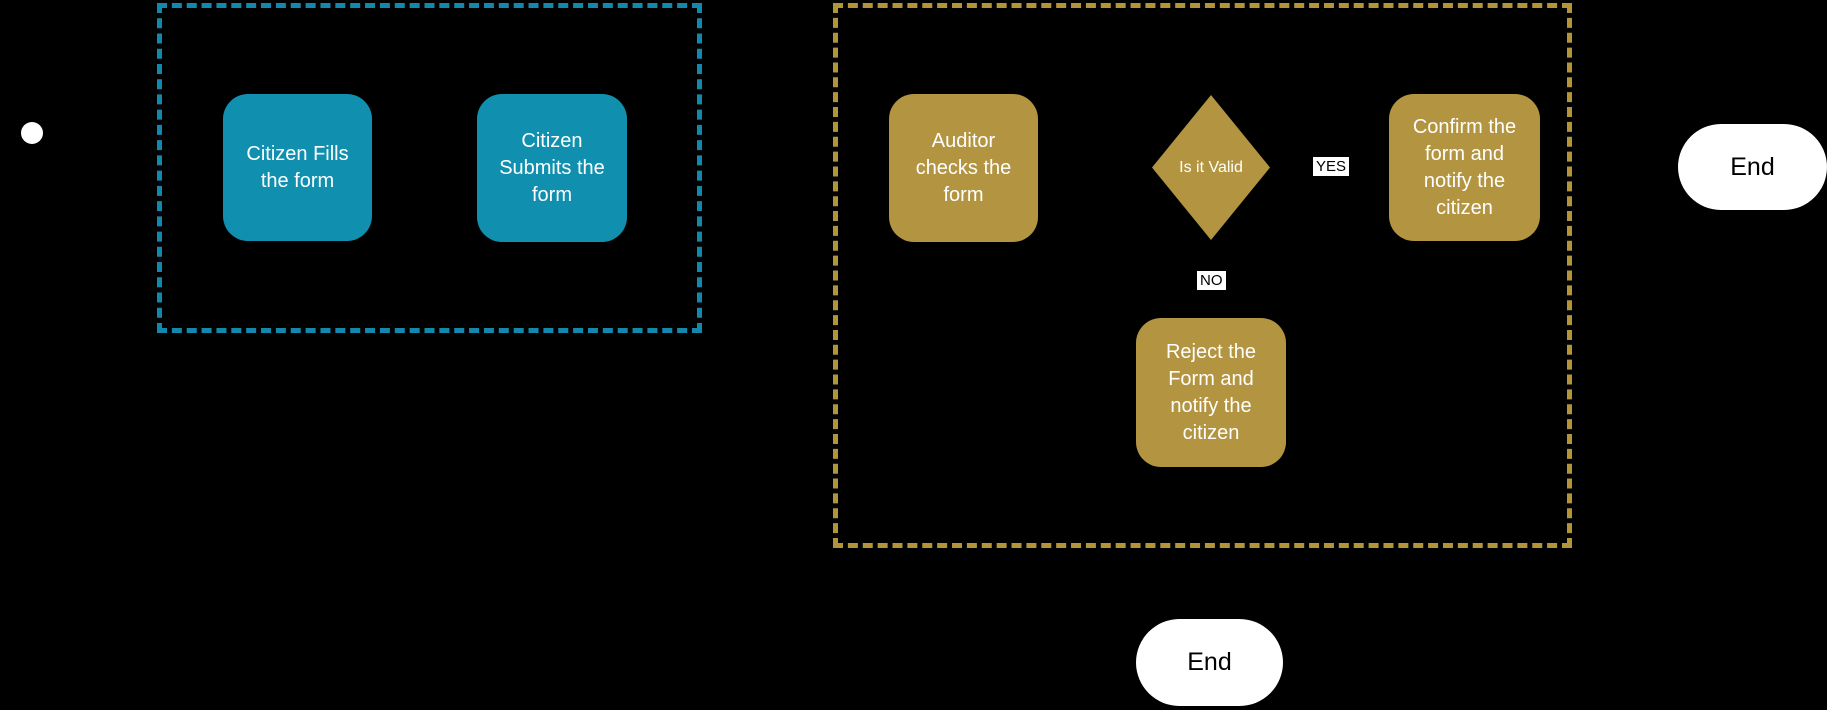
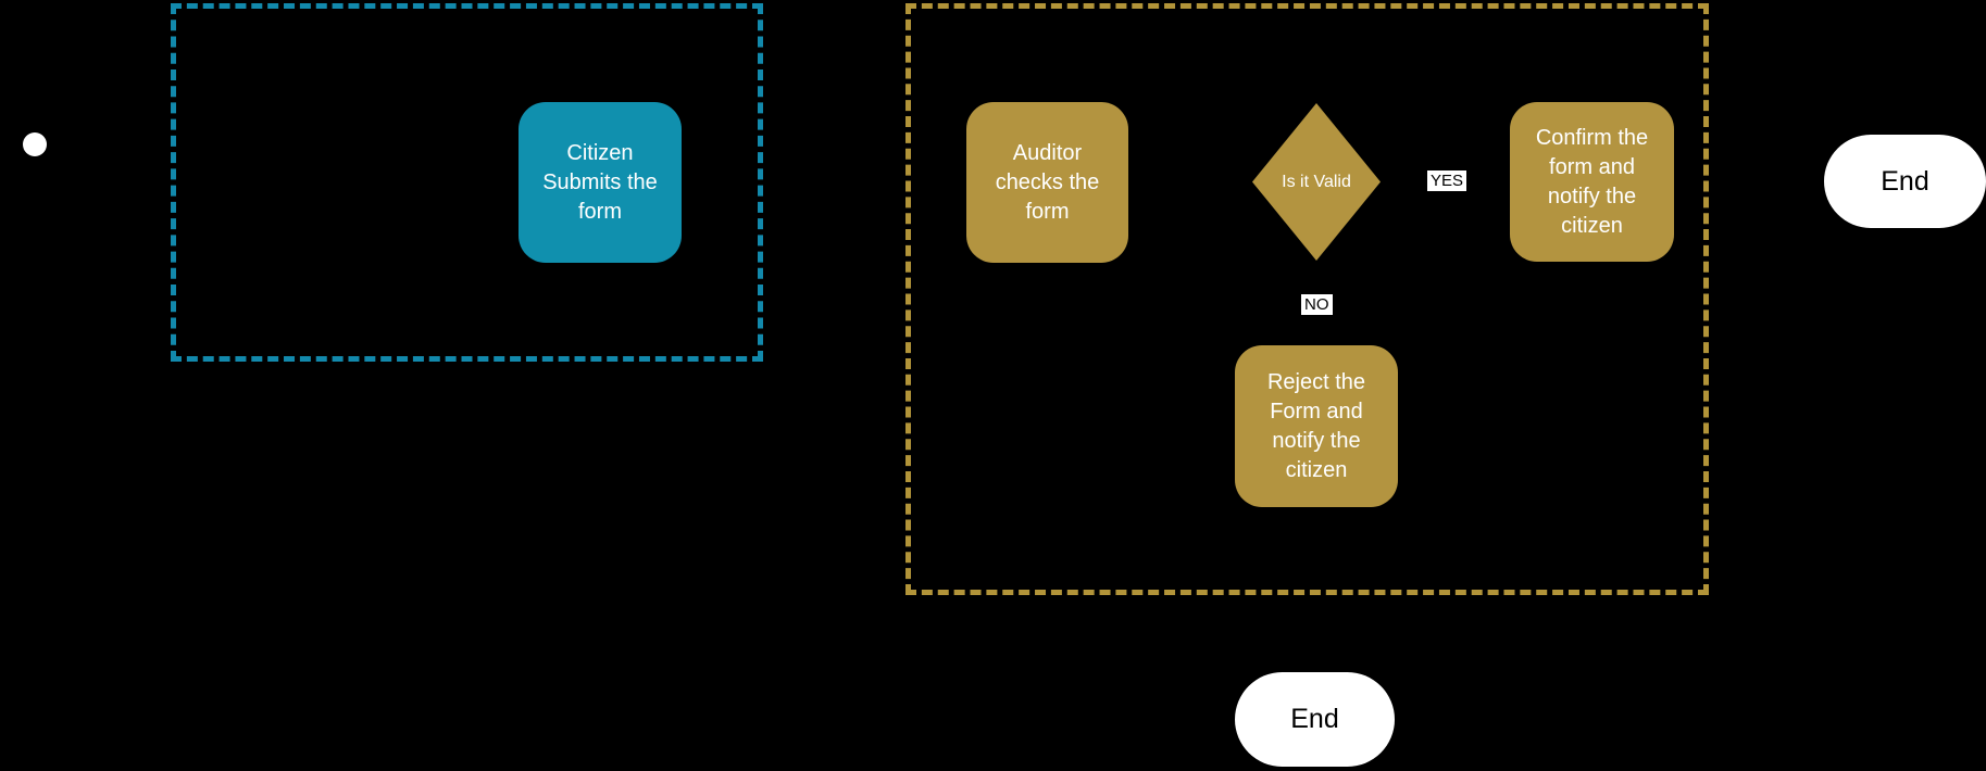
- Citizen Fills
- the form
  Citizen
  Submits the
  form
  Auditor
  checks the
  form
  Is it Valid
  YES
  NO
  Confirm the
  form and
  notify the
  citizen
  Reject the
  Form and
  notify the
  citizen
  End
  End
